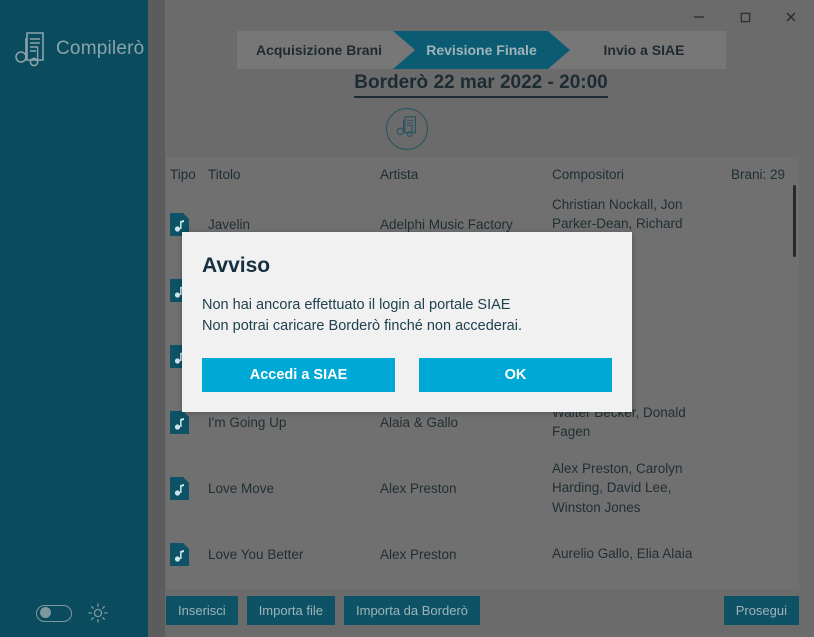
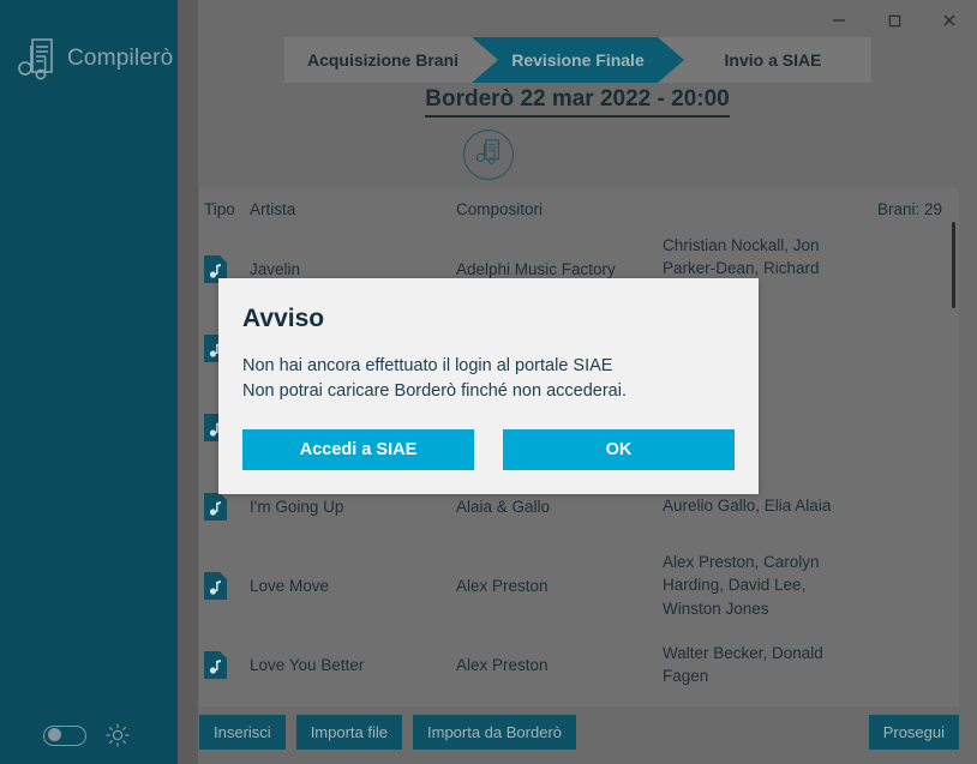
  Compilerò
  Acquisizione Brani
  Revisione Finale
  Invio a SIAE
  Borderò 22 mar 2022 - 20:00
  Tipo
- Titolo
  Artista
  Compositori
  Brani: 29
  Javelin
  Adelphi Music Factory
  Christian Nockall, Jon Parker-Dean, Richard
  I'm Going Up
  Alaia & Gallo
- Walter Becker, Donald Fagen
+ Aurelio Gallo, Elia Alaia
  Love Move
  Alex Preston
  Alex Preston, Carolyn Harding, David Lee, Winston Jones
  Love You Better
  Alex Preston
- Aurelio Gallo, Elia Alaia
+ Walter Becker, Donald Fagen
  Inserisci
  Importa file
  Importa da Borderò
  Prosegui
  Avviso
  Non hai ancora effettuato il login al portale SIAE
  Non potrai caricare Borderò finché non accederai.
  Accedi a SIAE
  OK
